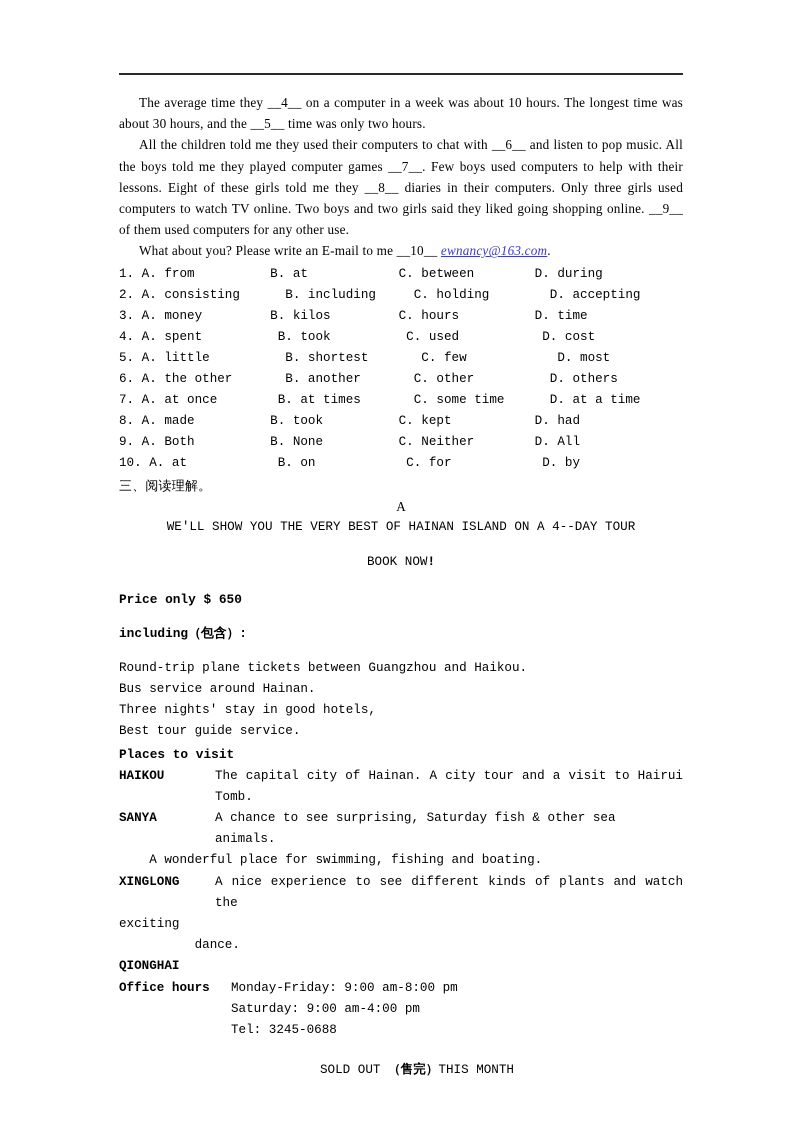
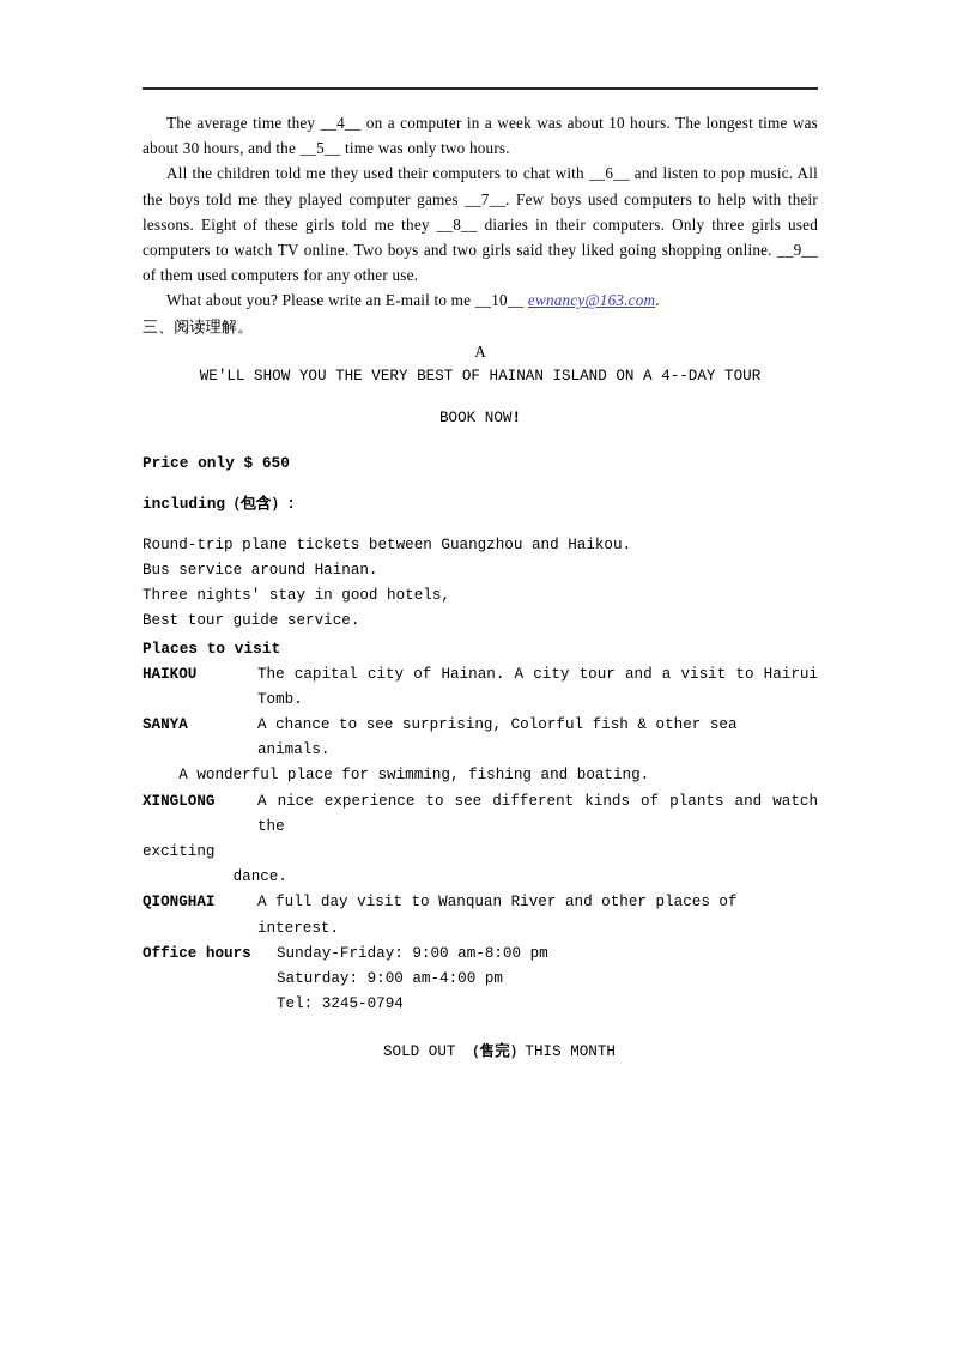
  The average time they __4__ on a computer in a week was about 10 hours. The longest time was about 30 hours, and the __5__ time was only two hours.
  All the children told me they used their computers to chat with __6__ and listen to pop music. All the boys told me they played computer games __7__. Few boys used computers to help with their lessons. Eight of these girls told me they __8__ diaries in their computers. Only three girls used computers to watch TV online. Two boys and two girls said they liked going shopping online. __9__ of them used computers for any other use.
  What about you? Please write an E-mail to me __10__ ewnancy@163.com.
- 1. A. from B. at C. between D. during
- 2. A. consisting B. including C. holding D. accepting
- 3. A. money B. kilos C. hours D. time
- 4. A. spent B. took C. used D. cost
- 5. A. little B. shortest C. few D. most
- 6. A. the other B. another C. other D. others
- 7. A. at once B. at times C. some time D. at a time
- 8. A. made B. took C. kept D. had
- 9. A. Both B. None C. Neither D. All
- 10. A. at B. on C. for D. by
  三、阅读理解。
  A
  WE'LL SHOW YOU THE VERY BEST OF HAINAN ISLAND ON A 4--DAY TOUR
  BOOK NOW!
  Price only $ 650
  including（包含）:
  Round-trip plane tickets between Guangzhou and Haikou.
  Bus service around Hainan.
  Three nights' stay in good hotels,
  Best tour guide service.
  Places to visit
  HAIKOU
  The capital city of Hainan. A city tour and a visit to Hairui Tomb.
  SANYA
- A chance to see surprising, Saturday fish & other sea animals.
+ A chance to see surprising, Colorful fish & other sea animals.
  A wonderful place for swimming, fishing and boating.
  XINGLONG
  A nice experience to see different kinds of plants and watch the
  exciting
  dance.
  QIONGHAI
+ A full day visit to Wanquan River and other places of interest.
  Office hours
- Monday-Friday: 9:00 am-8:00 pm
+ Sunday-Friday: 9:00 am-8:00 pm
  Saturday: 9:00 am-4:00 pm
- Tel: 3245-0688
+ Tel: 3245-0794
  SOLD OUT （售完）THIS MONTH
